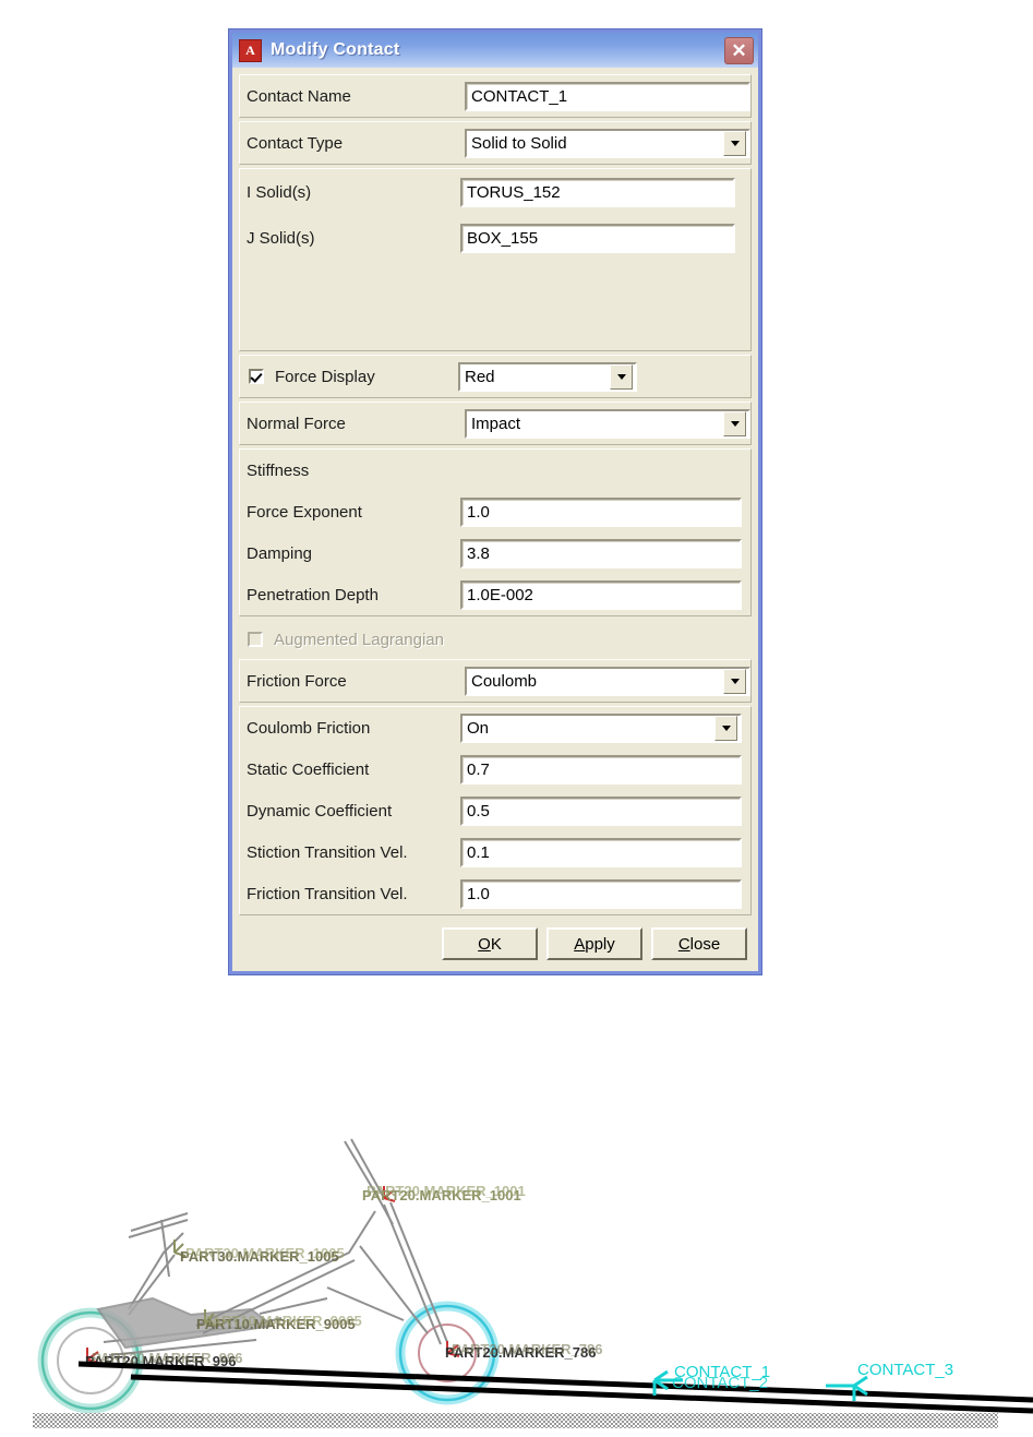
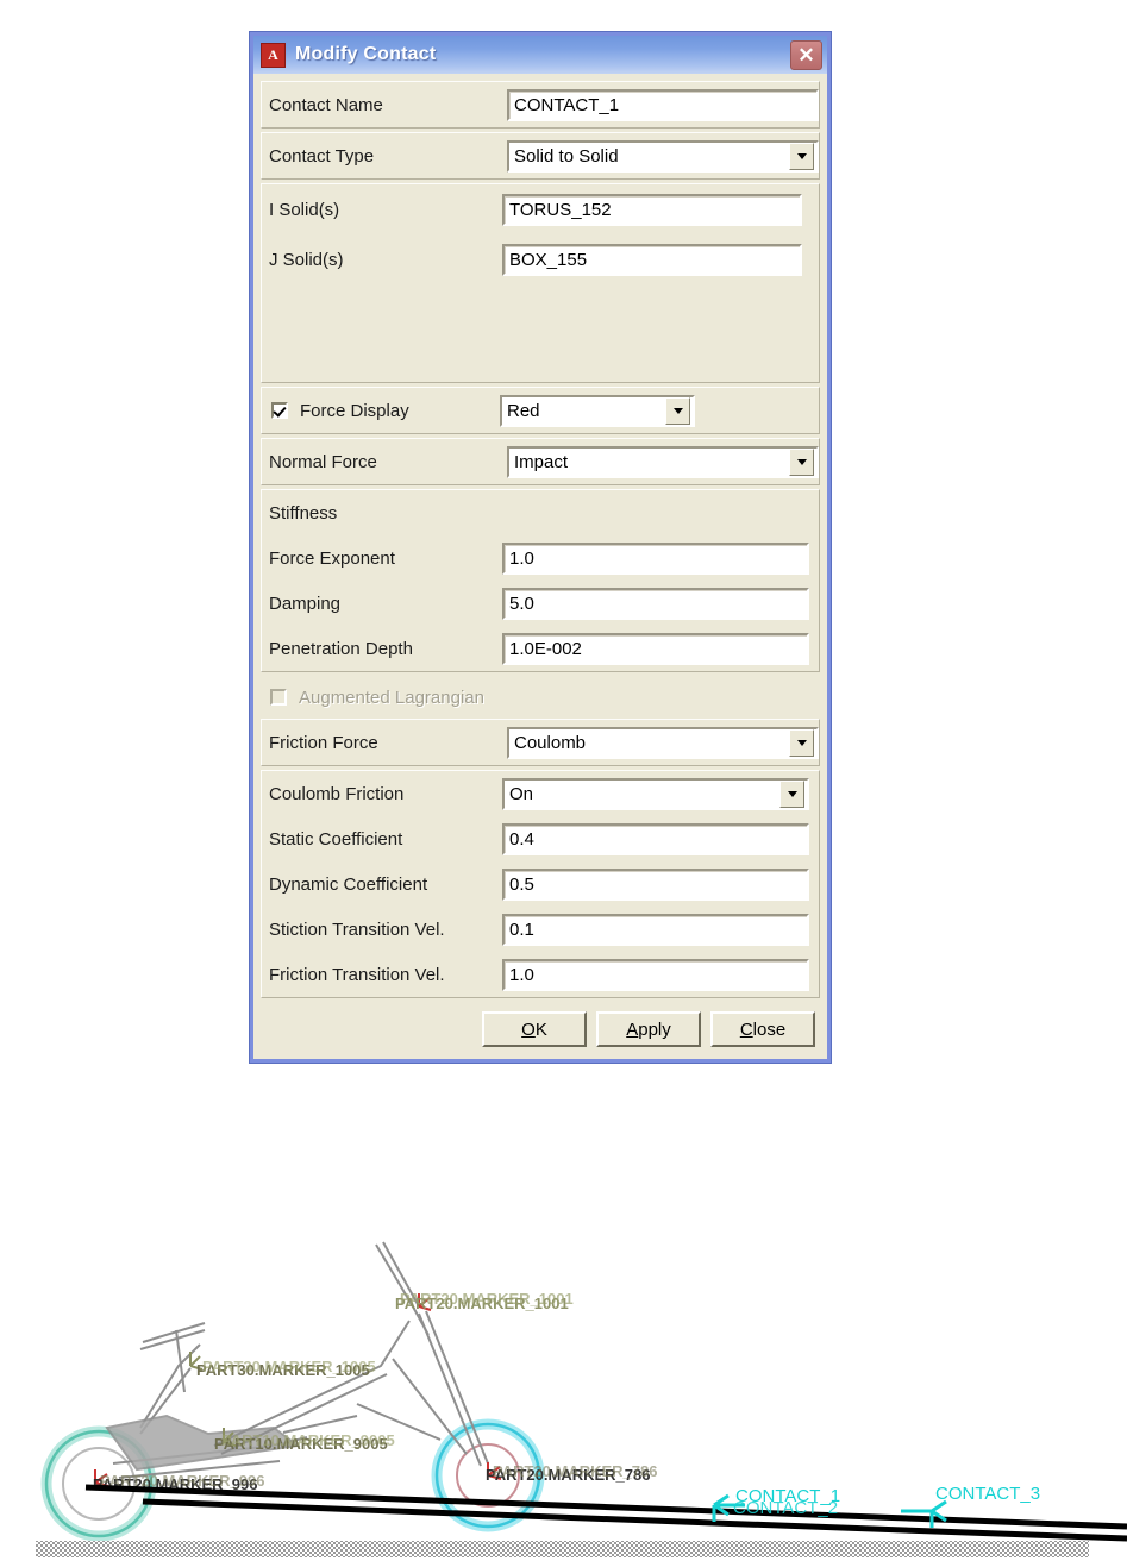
  A
  Modify Contact
  ✕
  Contact Name
  CONTACT_1
  Contact Type
  Solid to Solid
  I Solid(s)
  TORUS_152
  J Solid(s)
  BOX_155
  Force Display
  Red
  Normal Force
  Impact
  Stiffness
  Force Exponent
  1.0
  Damping
- 3.8
+ 5.0
  Penetration Depth
  1.0E-002
  Augmented Lagrangian
  Friction Force
  Coulomb
  Coulomb Friction
  On
  Static Coefficient
- 0.7
+ 0.4
  Dynamic Coefficient
  0.5
  Stiction Transition Vel.
  0.1
  Friction Transition Vel.
  1.0
  O
  K
  A
  pply
  C
  lose
  PART20.MARKER_1001
  PART20.MARKER_1001
  PART30.MARKER_1005
  PART30.MARKER_1005
  PART10.MARKER_9005
  PART10.MARKER_9005
  PART20.MARKER_996
  PART20.MARKER_996
  PART20.MARKER_786
  PART20.MARKER_786
  CONTACT_1
  CONTACT_2
  CONTACT_3
